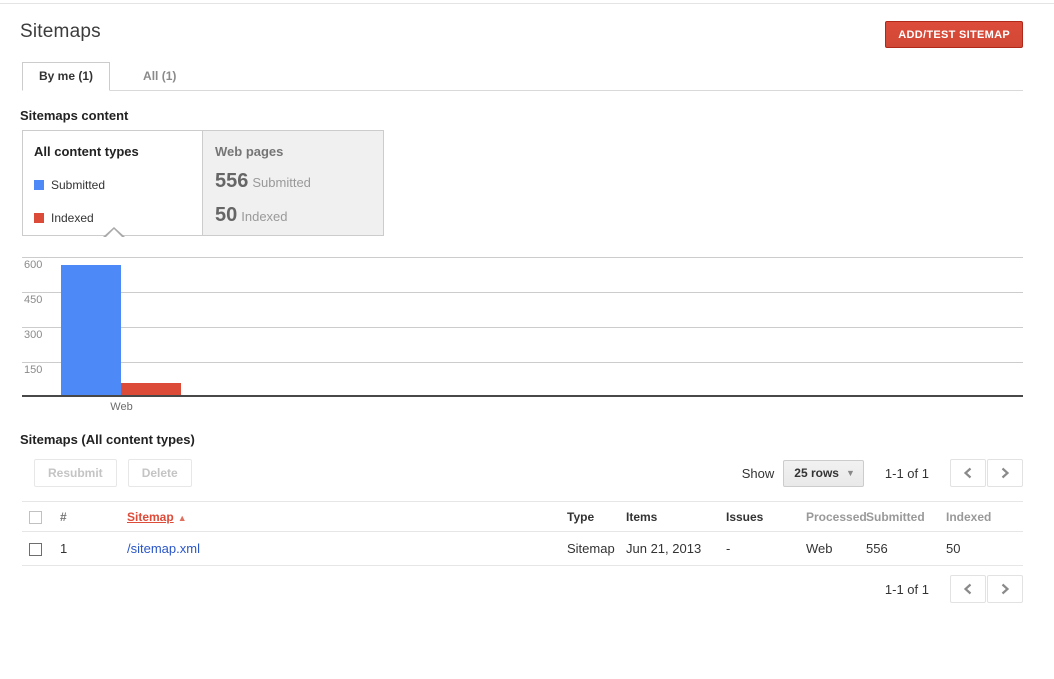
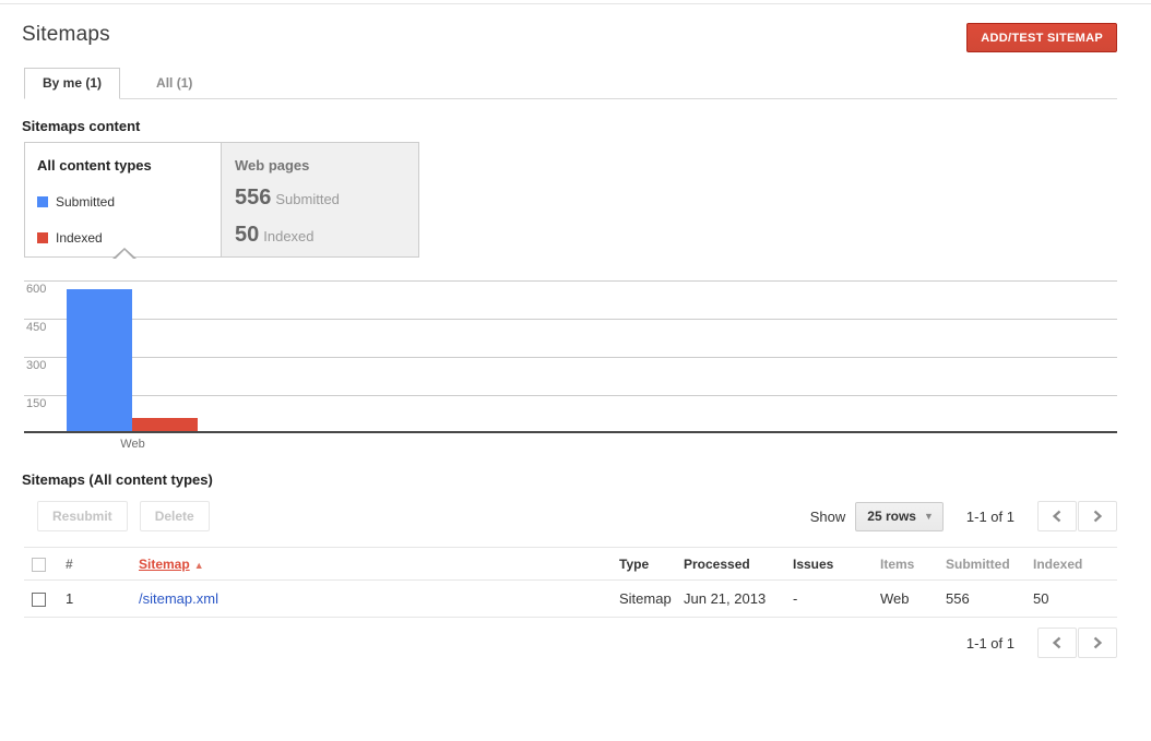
  Sitemaps
  ADD/TEST SITEMAP
  By me (1)
  All (1)
  Sitemaps content
  All content types
  Submitted
  Indexed
  Web pages
  556 Submitted
  50 Indexed
  150
  300
  450
  600
  Web
  Sitemaps (All content types)
  Resubmit
  Delete
  Show
  25 rows
  ▼
  1-1 of 1
  #
  Sitemap ▲
  Type
- Items
+ Processed
  Issues
- Processed
+ Items
  Submitted
  Indexed
  1
  /sitemap.xml
  Sitemap
  Jun 21, 2013
  -
  Web
  556
  50
  1-1 of 1
